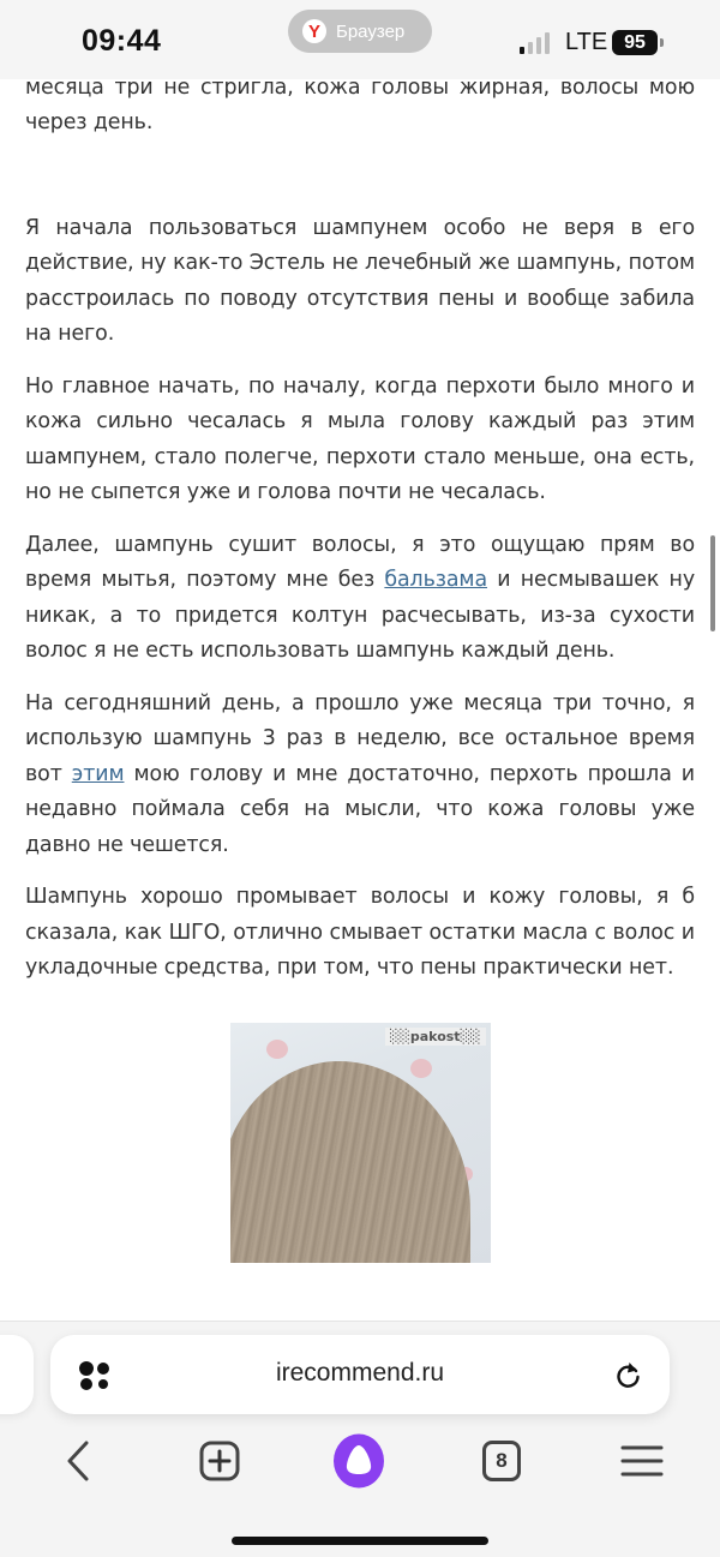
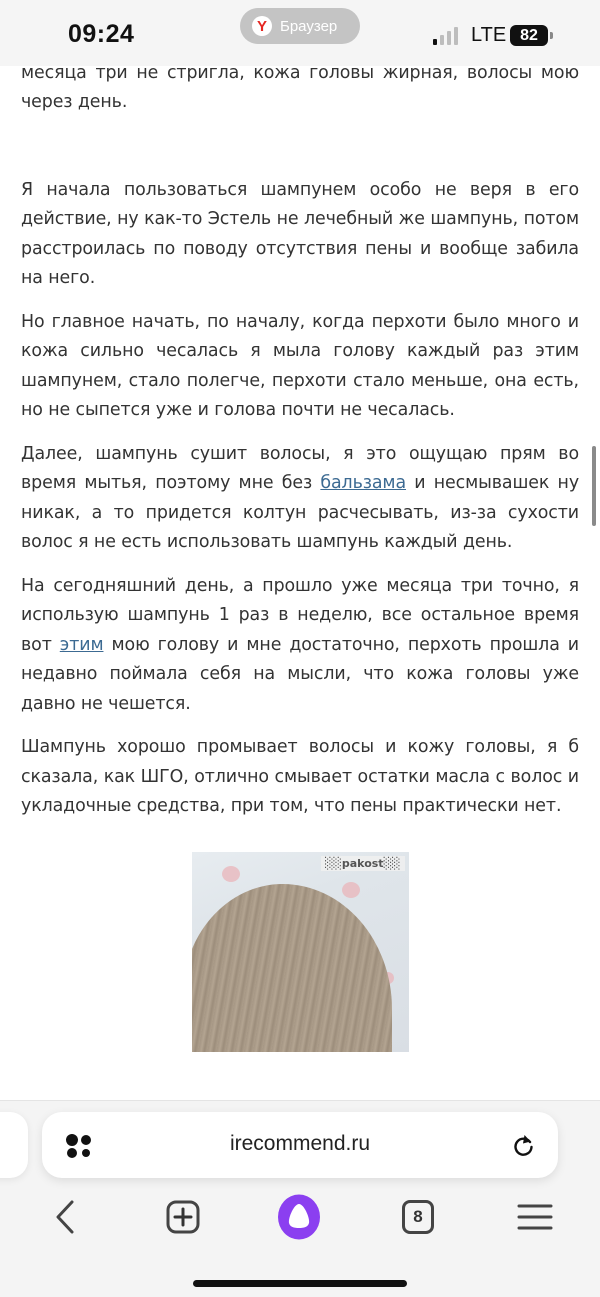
- 09:44
+ 09:24
  Y
  Браузер
  LTE
- 95
+ 82
  Я начала пользоваться шампунем особо не веря в его действие, ну как-то Эстель не лечебный же шампунь, потом расстроилась по поводу отсутствия пены и вообще забила на него.
  Но главное начать, по началу, когда перхоти было много и кожа сильно чесалась я мыла голову каждый раз этим шампунем, стало полегче, перхоти стало меньше, она есть, но не сыпется уже и голова почти не чесалась.
  Далее, шампунь сушит волосы, я это ощущаю прям во время мытья, поэтому мне без бальзама и несмывашек ну никак, а то придется колтун расчесывать, из-за сухости волос я не есть использовать шампунь каждый день.
- На сегодняшний день, а прошло уже месяца три точно, я использую шампунь 3 раз в неделю, все остальное время вот этим мою голову и мне достаточно, перхоть прошла и недавно поймала себя на мысли, что кожа головы уже давно не чешется.
+ На сегодняшний день, а прошло уже месяца три точно, я использую шампунь 1 раз в неделю, все остальное время вот этим мою голову и мне достаточно, перхоть прошла и недавно поймала себя на мысли, что кожа головы уже давно не чешется.
  Шампунь хорошо промывает волосы и кожу головы, я б сказала, как ШГО, отлично смывает остатки масла с волос и укладочные средства, при том, что пены практически нет.
  ░░pakost░░
  irecommend.ru
  8
